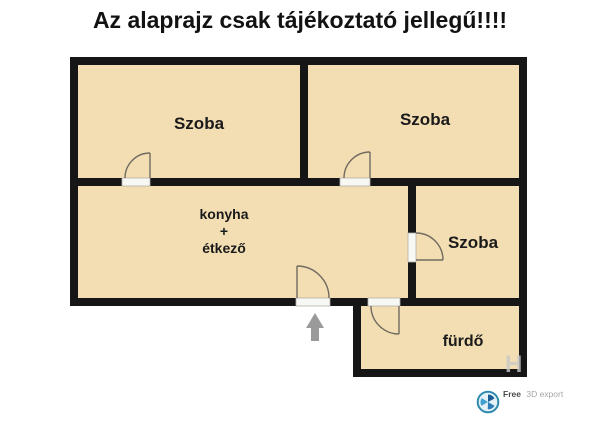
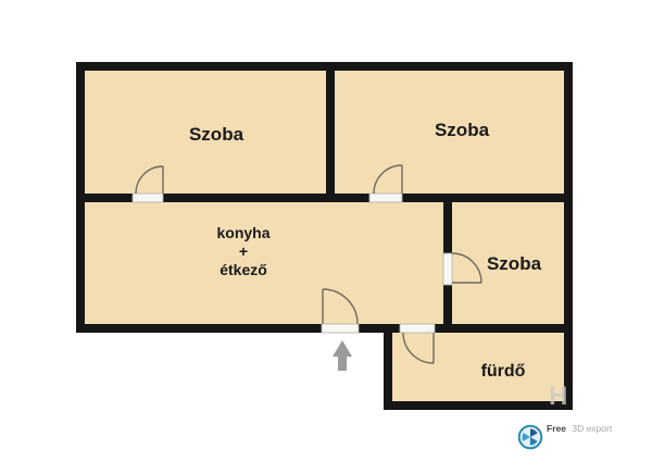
- Az alaprajz csak tájékoztató jellegű!!!!
  Szoba
  Szoba
  konyha
  +
  étkező
  Szoba
  fürdő
  H
  Free 3D export
